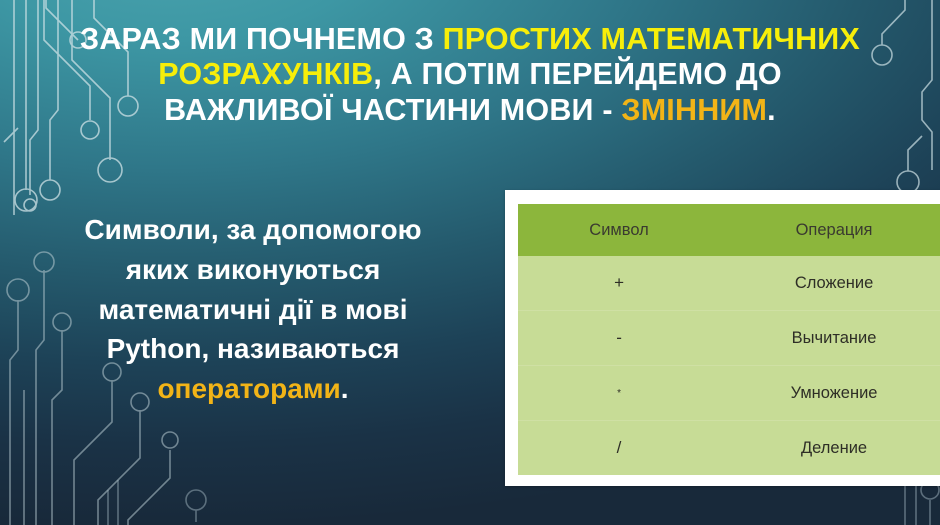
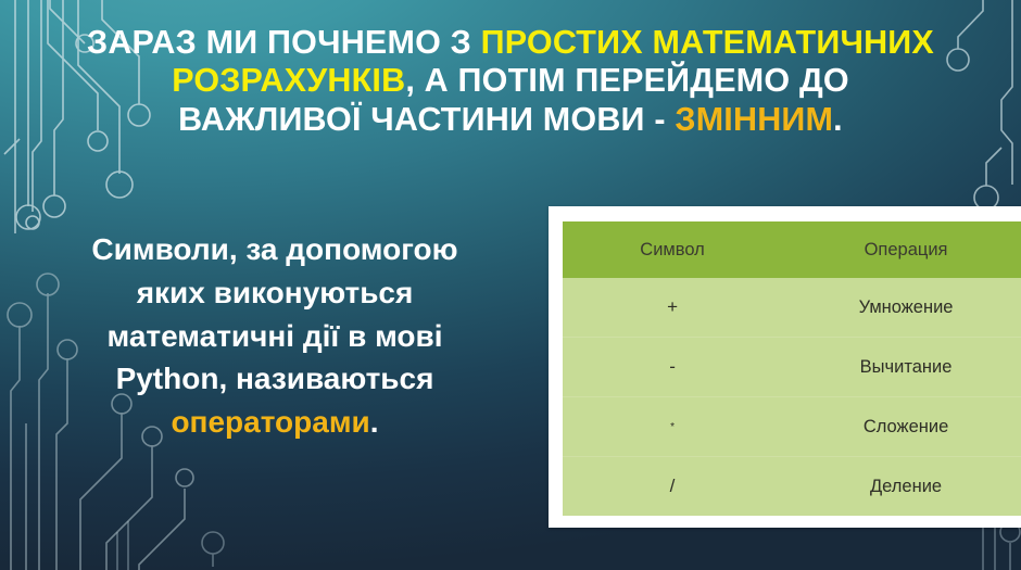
  ЗАРАЗ МИ ПОЧНЕМО З ПРОСТИХ МАТЕМАТИЧНИХ РОЗРАХУНКІВ, А ПОТІМ ПЕРЕЙДЕМО ДО ВАЖЛИВОЇ ЧАСТИНИ МОВИ - ЗМІННИМ.
  Символи, за допомогою
  яких виконуються
  математичні дії в мові
  Python, називаються
  операторами.
  Символ	Операция
- +	Сложение
+ +	Умножение
  -	Вычитание
- *	Умножение
+ *	Сложение
  /	Деление
